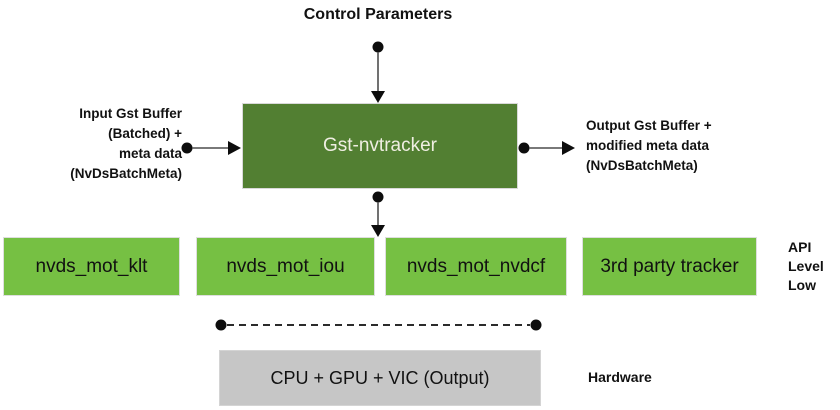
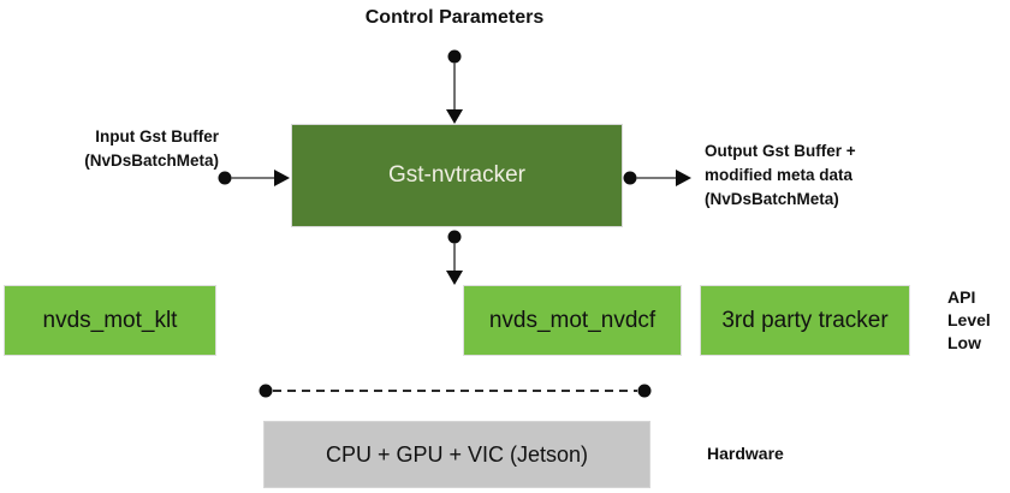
  Control Parameters
  Gst-nvtracker
  Input Gst Buffer
- (Batched) +
- meta data
  (NvDsBatchMeta)
  Output Gst Buffer +
  modified meta data
  (NvDsBatchMeta)
  nvds_mot_klt
- nvds_mot_iou
  nvds_mot_nvdcf
  3rd party tracker
  API
  Level
  Low
- CPU + GPU + VIC (Output)
+ CPU + GPU + VIC (Jetson)
  Hardware
